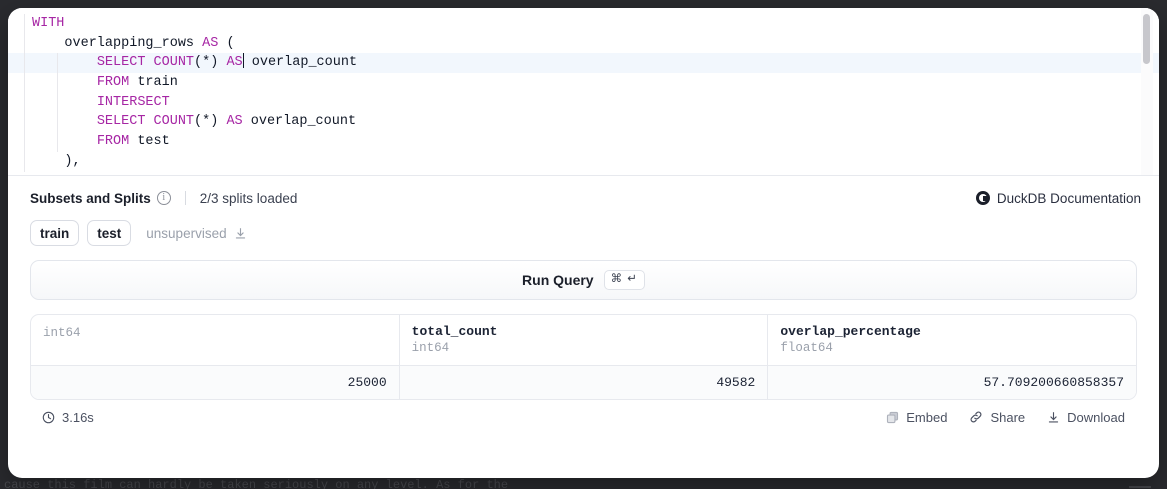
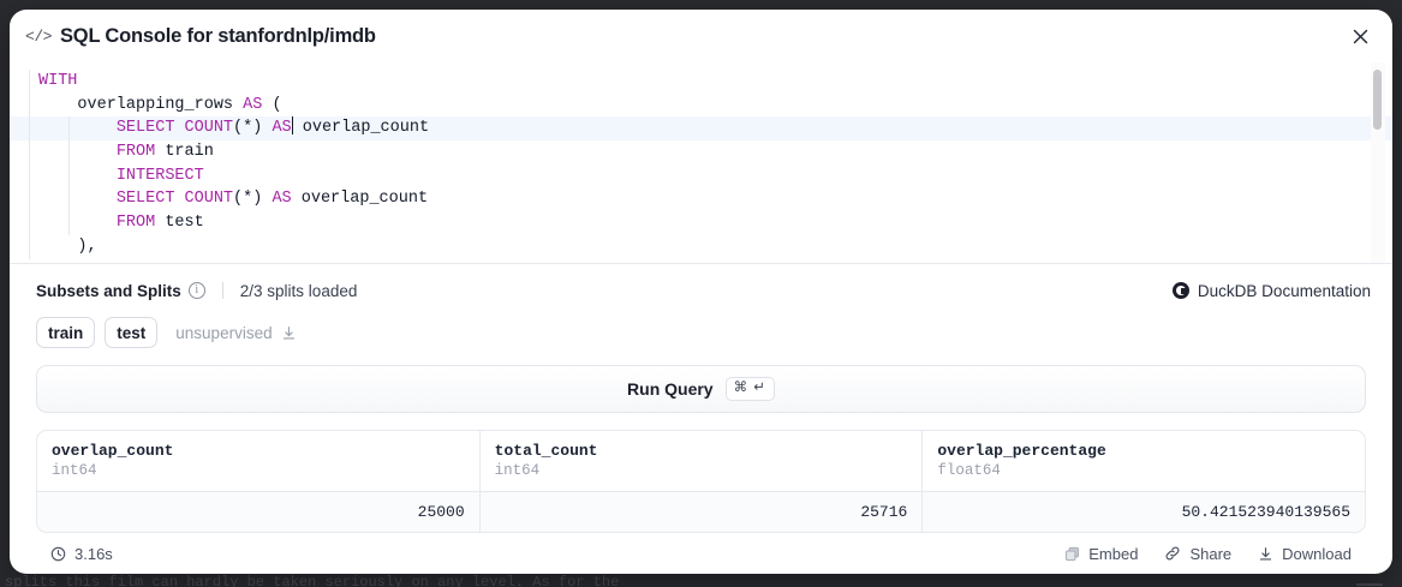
- cause this film can hardly be taken seriously on any level. As for the
+ splits this film can hardly be taken seriously on any level. As for the
+ </>
+ SQL Console for stanfordnlp/imdb
  WITH
  overlapping_rows AS (
  SELECT COUNT(*) AS overlap_count
  FROM train
  INTERSECT
  SELECT COUNT(*) AS overlap_count
  FROM test
  ),
  Subsets and Splits
  i
  2/3 splits loaded
  DuckDB Documentation
  train
  test
  unsupervised
  Run Query
  ⌘ ↵
+ overlap_count
  int64
  total_count
  int64
  overlap_percentage
  float64
  25000
- 49582
+ 25716
- 57.709200660858357
+ 50.421523940139565
  3.16s
  Embed
  Share
  Download
